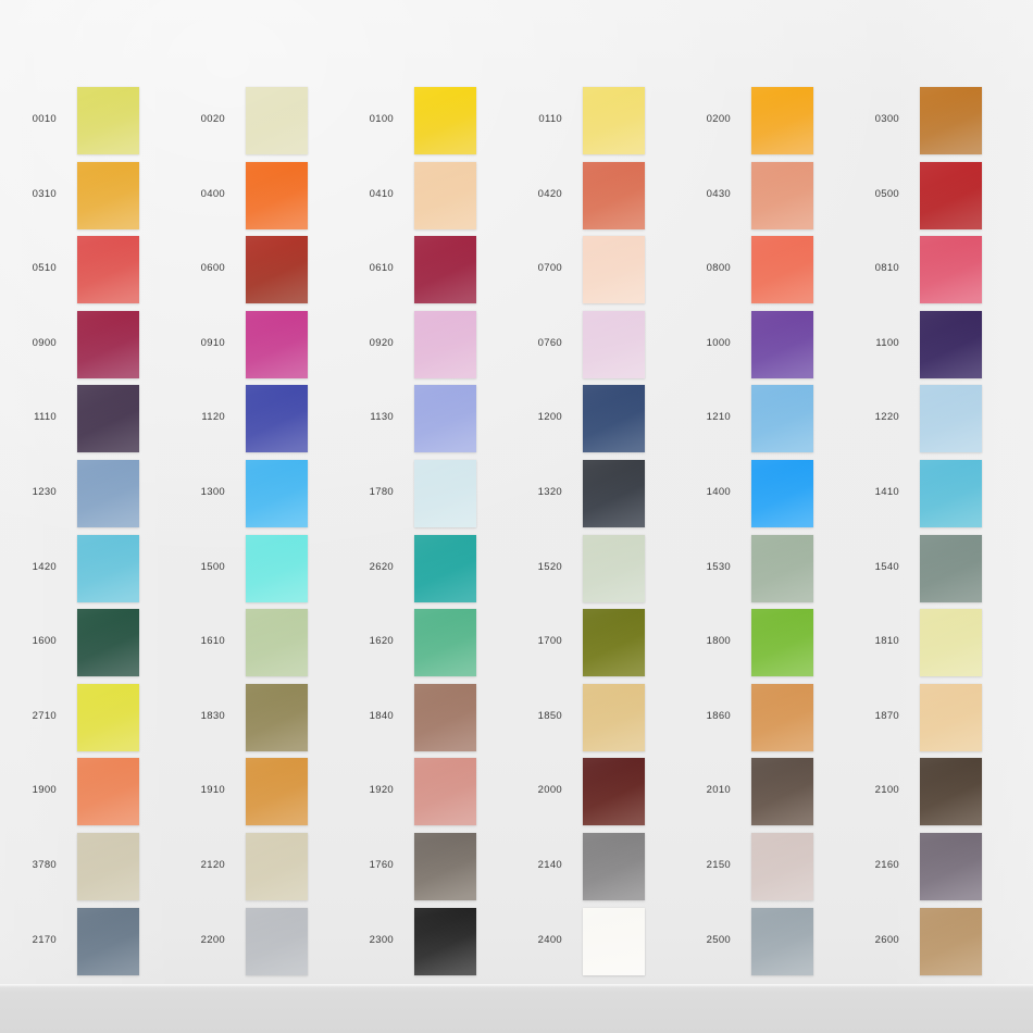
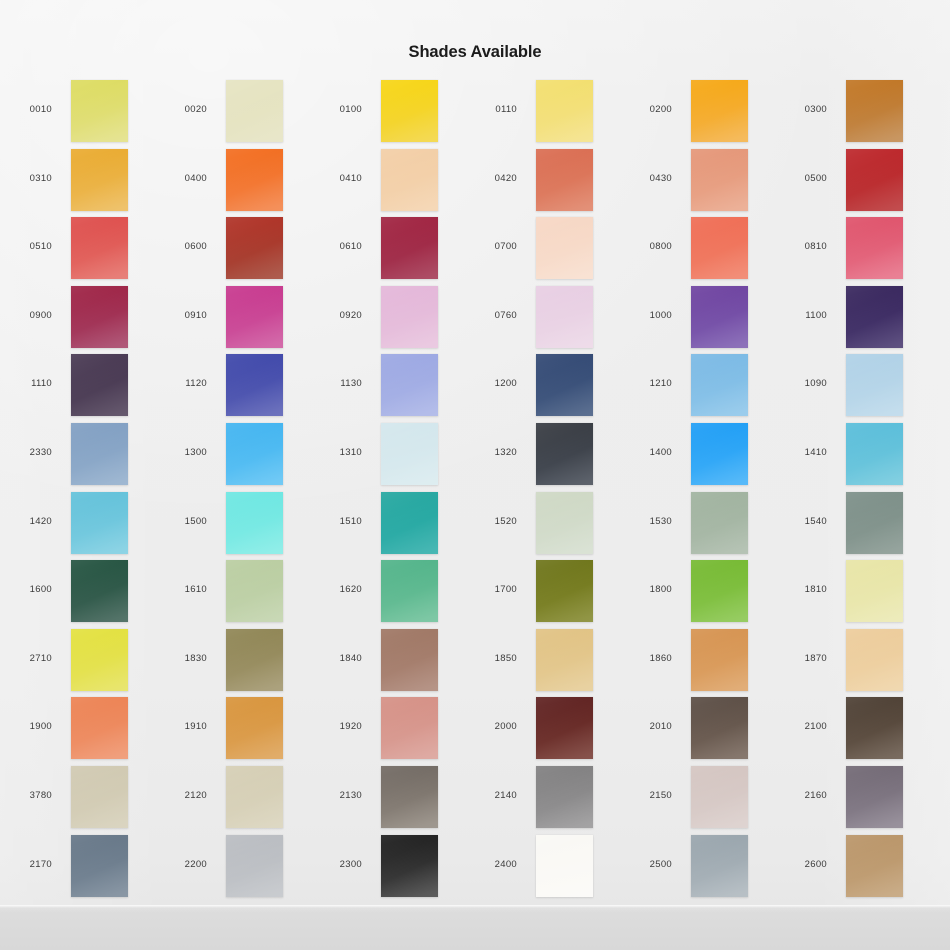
+ Shades Available
  0010
  0020
  0100
  0110
  0200
  0300
  0310
  0400
  0410
  0420
  0430
  0500
  0510
  0600
  0610
  0700
  0800
  0810
  0900
  0910
  0920
  0760
  1000
  1100
  1110
  1120
  1130
  1200
  1210
- 1220
+ 1090
- 1230
+ 2330
  1300
- 1780
+ 1310
  1320
  1400
  1410
  1420
  1500
- 2620
+ 1510
  1520
  1530
  1540
  1600
  1610
  1620
  1700
  1800
  1810
  2710
  1830
  1840
  1850
  1860
  1870
  1900
  1910
  1920
  2000
  2010
  2100
  3780
  2120
- 1760
+ 2130
  2140
  2150
  2160
  2170
  2200
  2300
  2400
  2500
  2600
